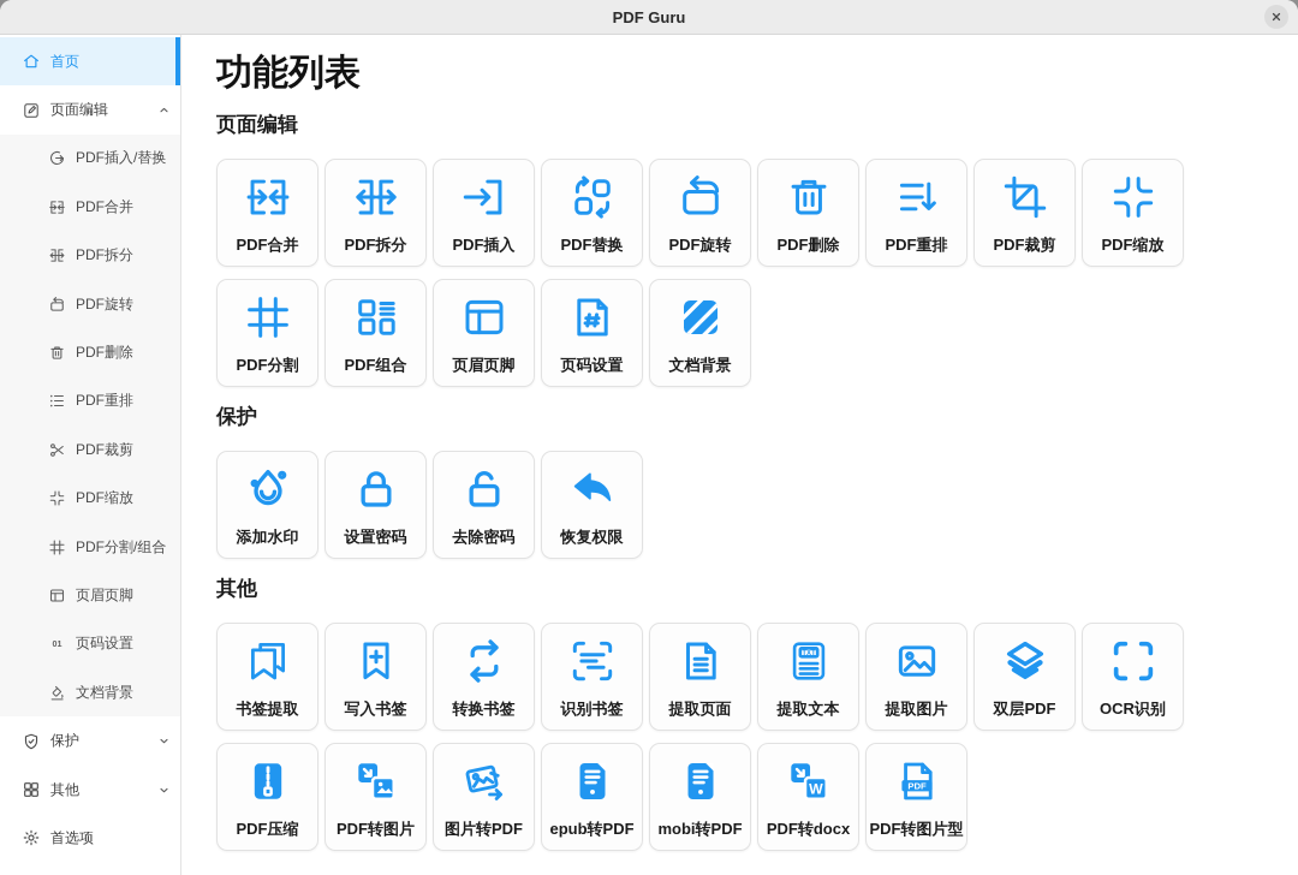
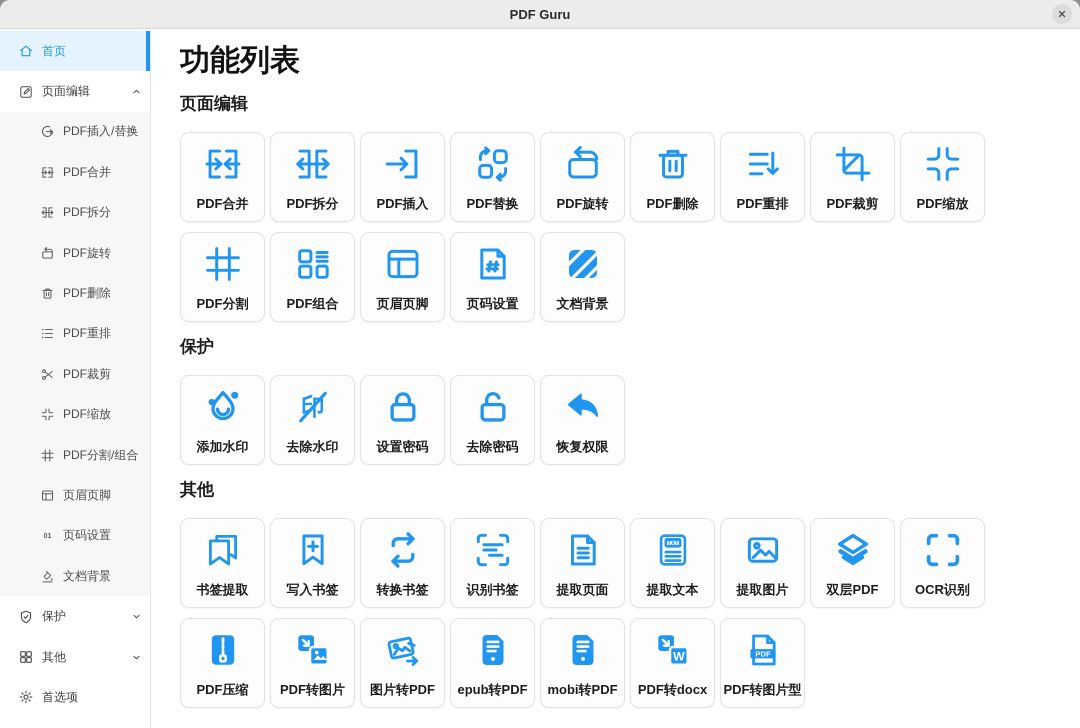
  PDF Guru
  首页
  页面编辑
  PDF插入/替换
  PDF合并
  PDF拆分
  PDF旋转
  PDF删除
  PDF重排
  PDF裁剪
  PDF缩放
  PDF分割/组合
  页眉页脚
  01
  页码设置
  文档背景
  保护
  其他
  首选项
  功能列表
  页面编辑
  PDF合并
  PDF拆分
  PDF插入
  PDF替换
  PDF旋转
  PDF删除
  PDF重排
  PDF裁剪
  PDF缩放
  PDF分割
  PDF组合
  页眉页脚
  页码设置
  文档背景
  保护
  添加水印
+ 去除水印
  设置密码
  去除密码
  恢复权限
  其他
  书签提取
  写入书签
  转换书签
  识别书签
  提取页面
  提取文本
  提取图片
  双层PDF
  OCR识别
  PDF压缩
  PDF转图片
  图片转PDF
  epub转PDF
  mobi转PDF
  W
  PDF转docx
  PDF
  PDF转图片型
